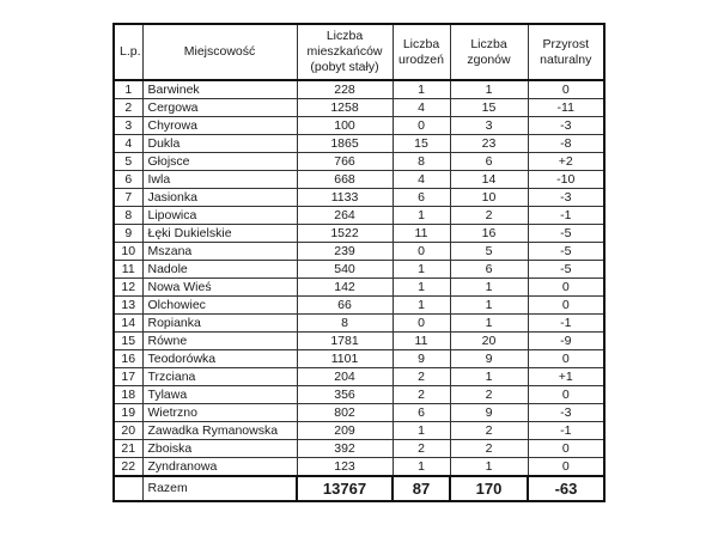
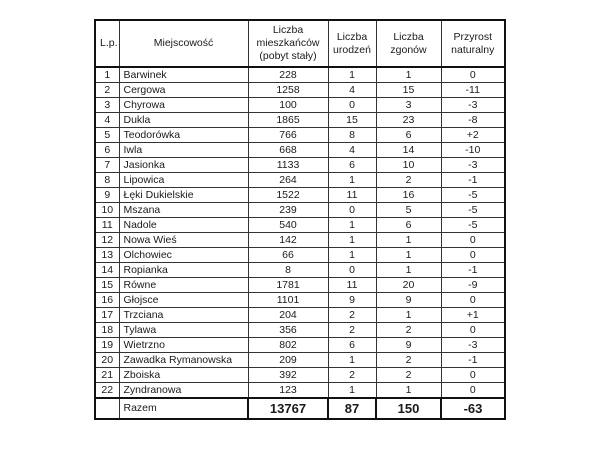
  L.p.	Miejscowość	Liczba mieszkańców (pobyt stały)	Liczba urodzeń	Liczba zgonów	Przyrost naturalny
  1	Barwinek	228	1	1	0
  2	Cergowa	1258	4	15	-11
  3	Chyrowa	100	0	3	-3
  4	Dukla	1865	15	23	-8
- 5	Głojsce	766	8	6	+2
+ 5	Teodorówka	766	8	6	+2
  6	Iwla	668	4	14	-10
  7	Jasionka	1133	6	10	-3
  8	Lipowica	264	1	2	-1
  9	Łęki Dukielskie	1522	11	16	-5
  10	Mszana	239	0	5	-5
  11	Nadole	540	1	6	-5
  12	Nowa Wieś	142	1	1	0
  13	Olchowiec	66	1	1	0
  14	Ropianka	8	0	1	-1
  15	Równe	1781	11	20	-9
- 16	Teodorówka	1101	9	9	0
+ 16	Głojsce	1101	9	9	0
  17	Trzciana	204	2	1	+1
  18	Tylawa	356	2	2	0
  19	Wietrzno	802	6	9	-3
  20	Zawadka Rymanowska	209	1	2	-1
  21	Zboiska	392	2	2	0
  22	Zyndranowa	123	1	1	0
- 	Razem	13767	87	170	-63
+ 	Razem	13767	87	150	-63
